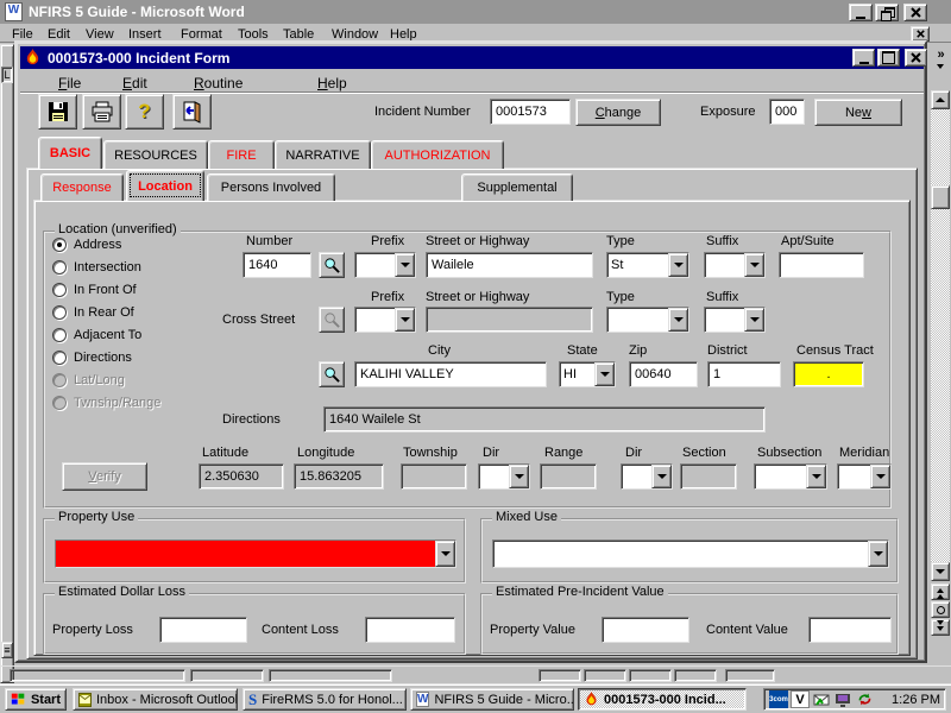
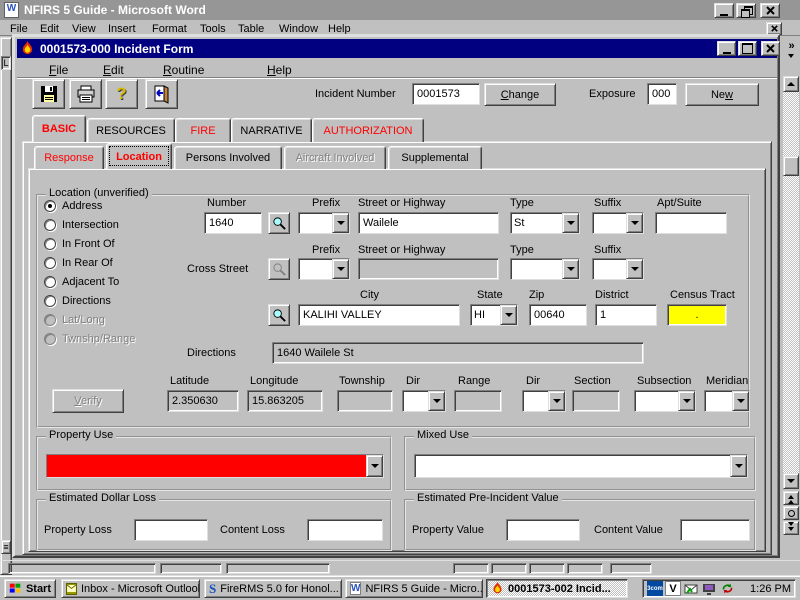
  W
  NFIRS 5 Guide - Microsoft Word
  File
  Edit
  View
  Insert
  Format
  Tools
  Table
  Window
  Help
  L
  ≡
  »
  0001573-000 Incident Form
  File
  Edit
  Routine
  Help
  ?
  Incident Number
  0001573
  Change
  Exposure
  000
  New
  BASIC
  RESOURCES
  FIRE
  NARRATIVE
  AUTHORIZATION
  Response
  Location
  Persons Involved
+ Aircraft Involved
  Supplemental
  Location (unverified)
  Address
  Intersection
  In Front Of
  In Rear Of
  Adjacent To
  Directions
  Lat/Long
  Twnshp/Range
  Number
  Prefix
  Street or Highway
  Type
  Suffix
  Apt/Suite
  1640
  Wailele
  St
  Prefix
  Street or Highway
  Type
  Suffix
  Cross Street
  City
  State
  Zip
  District
  Census Tract
  KALIHI VALLEY
  HI
  00640
  1
  .
  Directions
  1640 Wailele St
  Latitude
  Longitude
  Township
  Dir
  Range
  Dir
  Section
  Subsection
  Meridian
  Verify
  2.350630
  15.863205
  Property Use
  Mixed Use
  Estimated Dollar Loss
  Property Loss
  Content Loss
  Estimated Pre-Incident Value
  Property Value
  Content Value
  Start
  Inbox - Microsoft Outloo
  S
  FireRMS 5.0 for Honol...
  W
  NFIRS 5 Guide - Micro..
- 0001573-000 Incid...
+ 0001573-002 Incid...
  V
  1:26 PM
